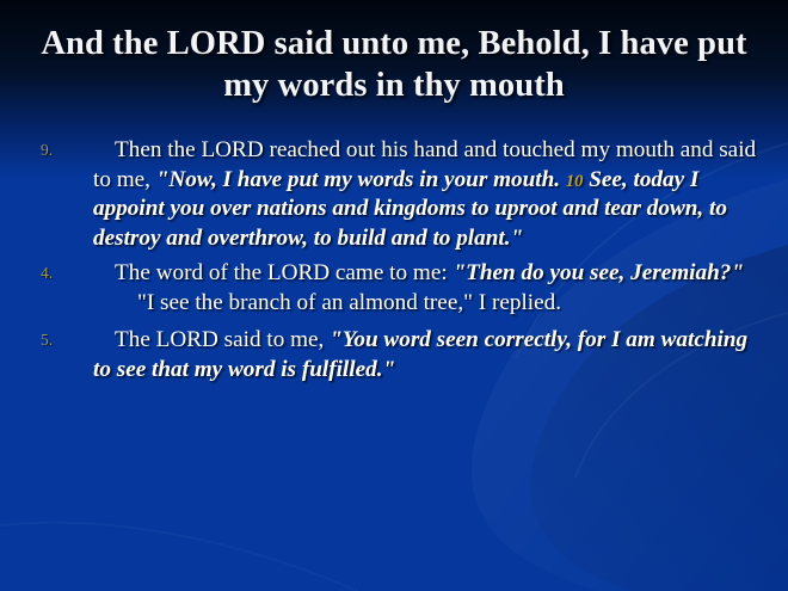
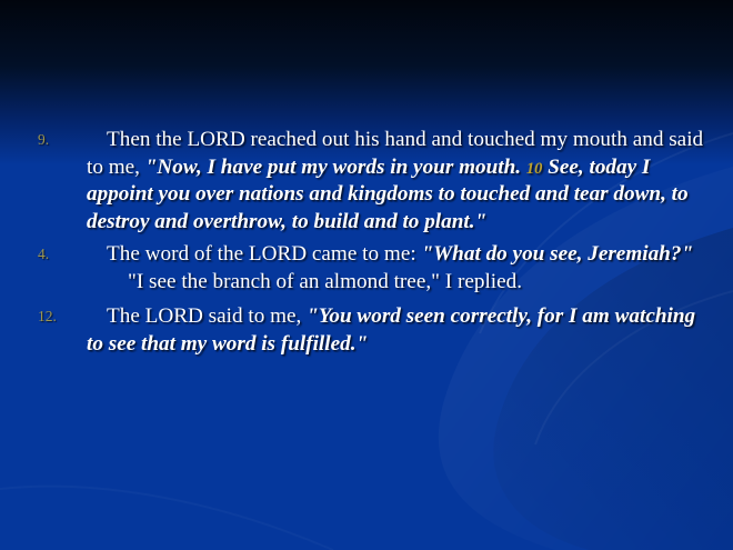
- And the LORD said unto me, Behold, I have put my words in thy mouth
  9.
- Then the LORD reached out his hand and touched my mouth and said to me, "Now, I have put my words in your mouth. 10 See, today I appoint you over nations and kingdoms to uproot and tear down, to destroy and overthrow, to build and to plant."
+ Then the LORD reached out his hand and touched my mouth and said to me, "Now, I have put my words in your mouth. 10 See, today I appoint you over nations and kingdoms to touched and tear down, to destroy and overthrow, to build and to plant."
  4.
- The word of the LORD came to me: "Then do you see, Jeremiah?"
+ The word of the LORD came to me: "What do you see, Jeremiah?"
  "I see the branch of an almond tree," I replied.
- 5.
+ 12.
  The LORD said to me, "You word seen correctly, for I am watching to see that my word is fulfilled."
